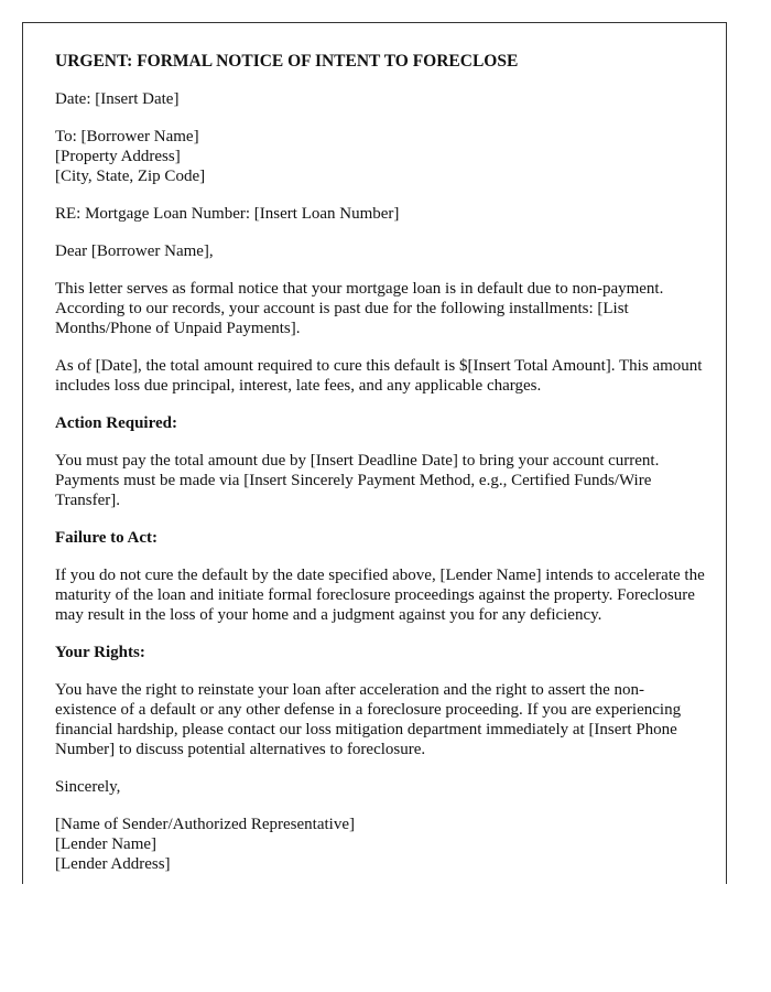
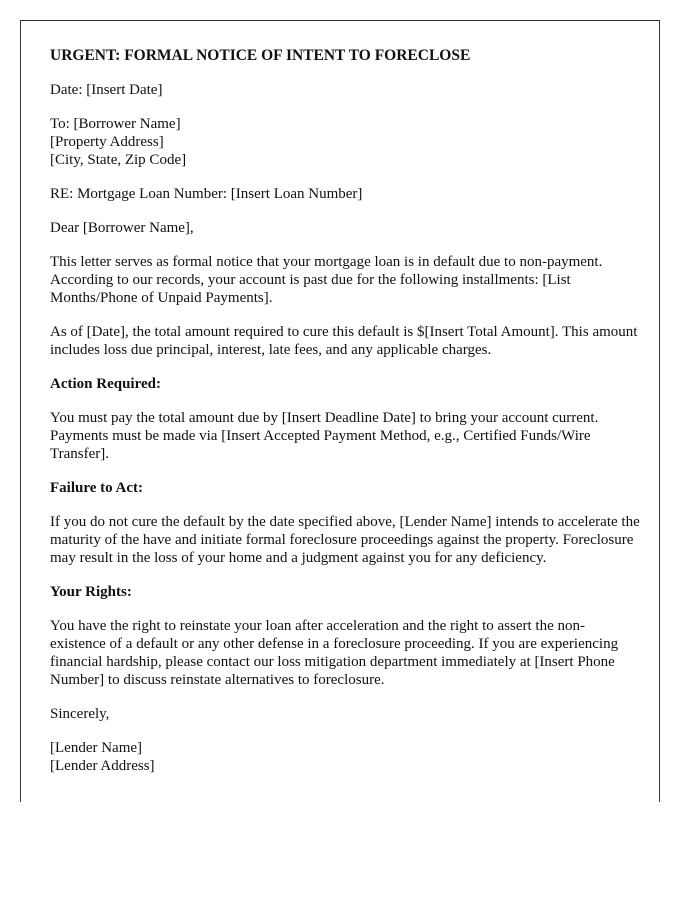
  URGENT: FORMAL NOTICE OF INTENT TO FORECLOSE
  Date: [Insert Date]
  To: [Borrower Name]
  [Property Address]
  [City, State, Zip Code]
  RE: Mortgage Loan Number: [Insert Loan Number]
  Dear [Borrower Name],
  This letter serves as formal notice that your mortgage loan is in default due to non-payment. According to our records, your account is past due for the following installments: [List Months/Phone of Unpaid Payments].
  As of [Date], the total amount required to cure this default is $[Insert Total Amount]. This amount includes loss due principal, interest, late fees, and any applicable charges.
  Action Required:
- You must pay the total amount due by [Insert Deadline Date] to bring your account current. Payments must be made via [Insert Sincerely Payment Method, e.g., Certified Funds/Wire Transfer].
+ You must pay the total amount due by [Insert Deadline Date] to bring your account current. Payments must be made via [Insert Accepted Payment Method, e.g., Certified Funds/Wire Transfer].
  Failure to Act:
- If you do not cure the default by the date specified above, [Lender Name] intends to accelerate the maturity of the loan and initiate formal foreclosure proceedings against the property. Foreclosure may result in the loss of your home and a judgment against you for any deficiency.
+ If you do not cure the default by the date specified above, [Lender Name] intends to accelerate the maturity of the have and initiate formal foreclosure proceedings against the property. Foreclosure may result in the loss of your home and a judgment against you for any deficiency.
  Your Rights:
- You have the right to reinstate your loan after acceleration and the right to assert the non-existence of a default or any other defense in a foreclosure proceeding. If you are experiencing financial hardship, please contact our loss mitigation department immediately at [Insert Phone Number] to discuss potential alternatives to foreclosure.
+ You have the right to reinstate your loan after acceleration and the right to assert the non-existence of a default or any other defense in a foreclosure proceeding. If you are experiencing financial hardship, please contact our loss mitigation department immediately at [Insert Phone Number] to discuss reinstate alternatives to foreclosure.
  Sincerely,
- [Name of Sender/Authorized Representative]
  [Lender Name]
  [Lender Address]
